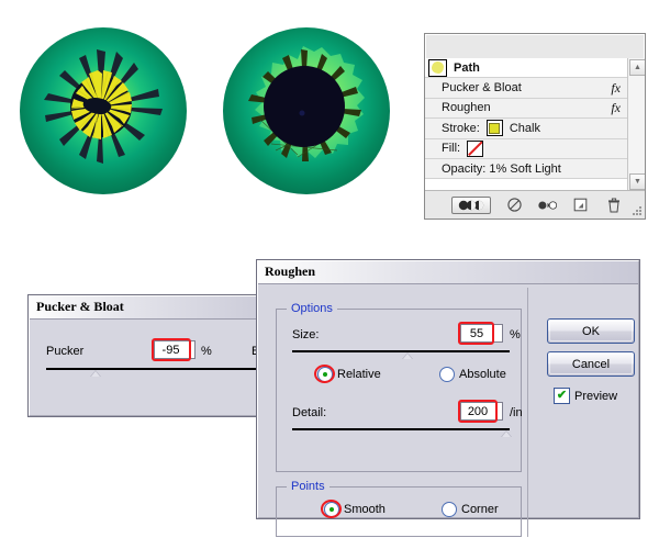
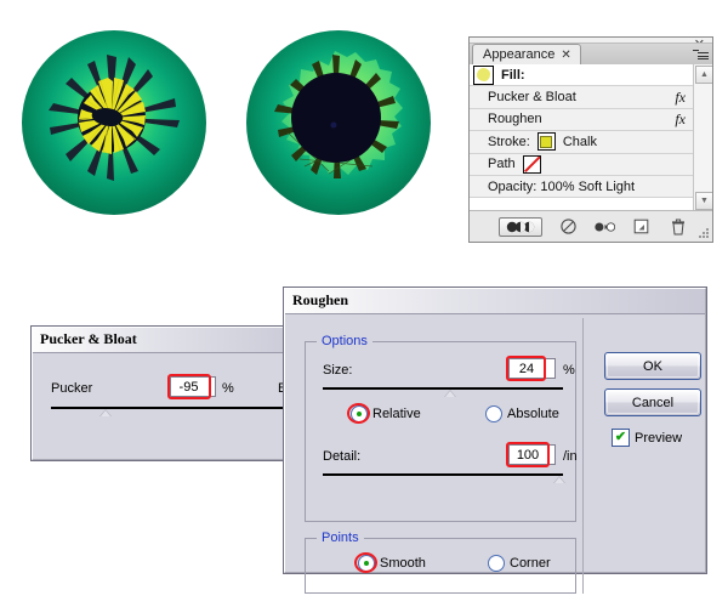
+ Appearance
+ ✕
- Path
+ Fill:
  Pucker & Bloat
  fx
  Roughen
  fx
  Stroke:
  Chalk
- Fill:
+ Path
- Opacity: 1% Soft Light
+ Opacity: 100% Soft Light
  Pucker & Bloat
  Pucker
  -95
  %
  Roughen
  Options
  Size:
- 55
+ 24
  %
  Relative
  Absolute
  Detail:
- 200
+ 100
  /in
  Points
  Smooth
  Corner
  OK
  Cancel
  ✔
  Preview
